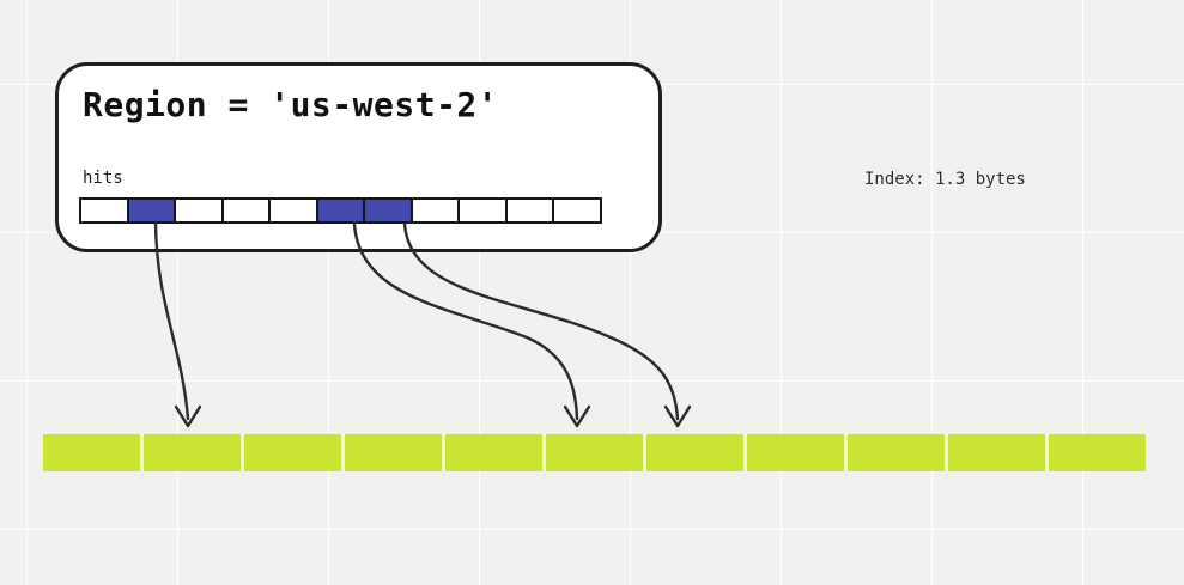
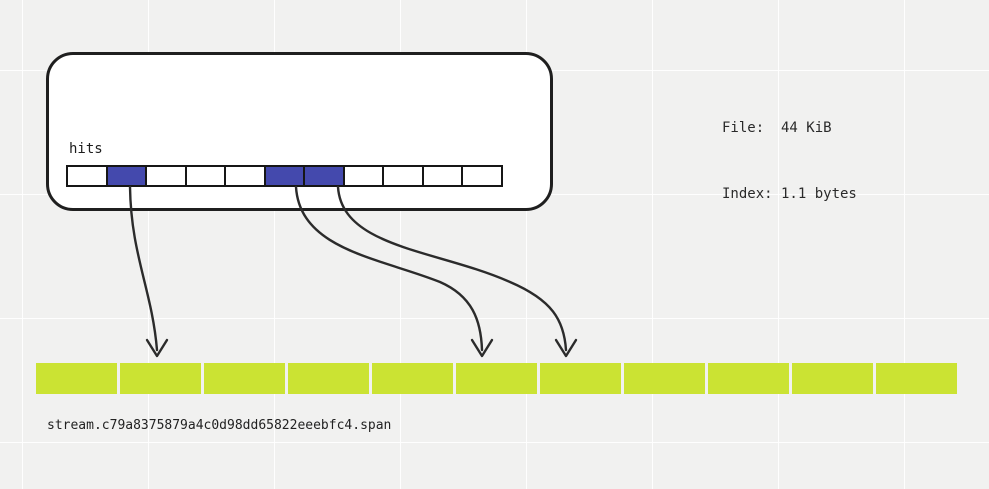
+ stream.c79a8375879a4c0d98dd65822eeebfc4.span
+ File: 44 KiB
- Index: 1.3 bytes
+ Index: 1.1 bytes
- Region = 'us-west-2'
  hits
